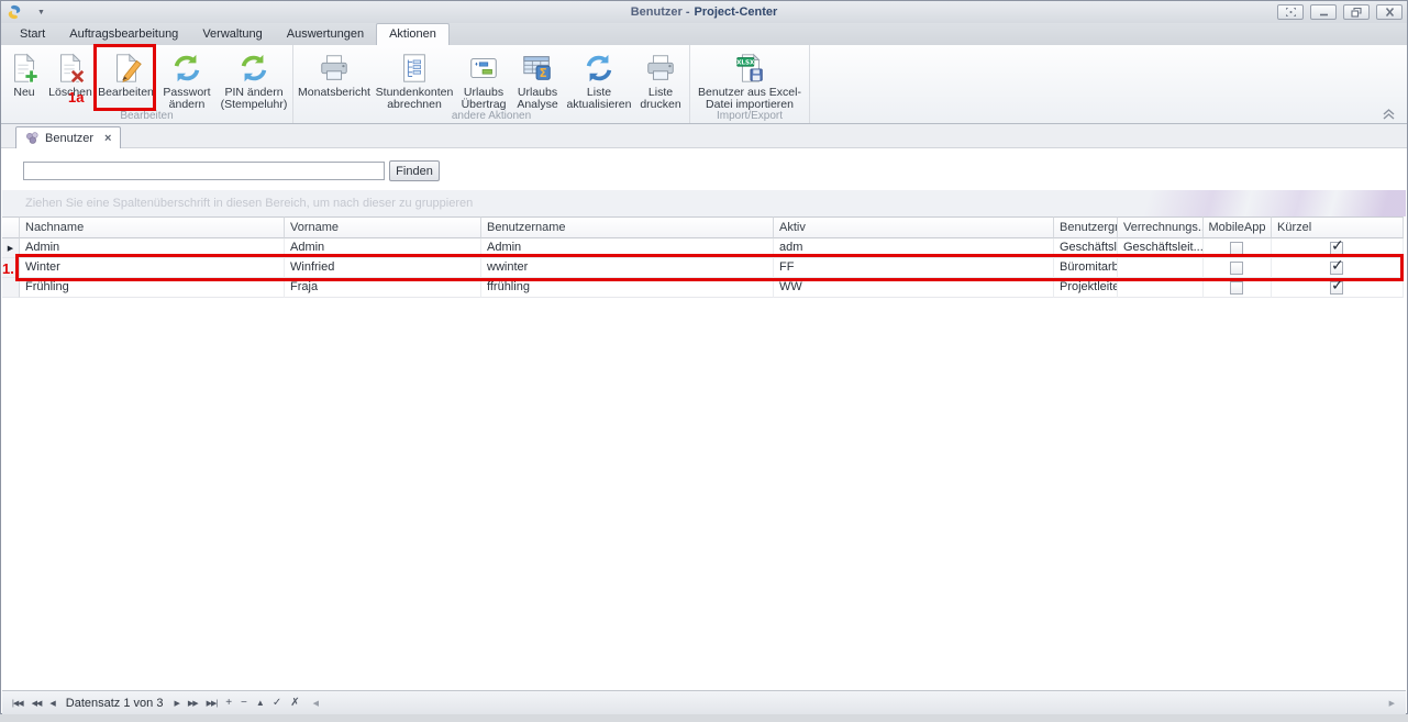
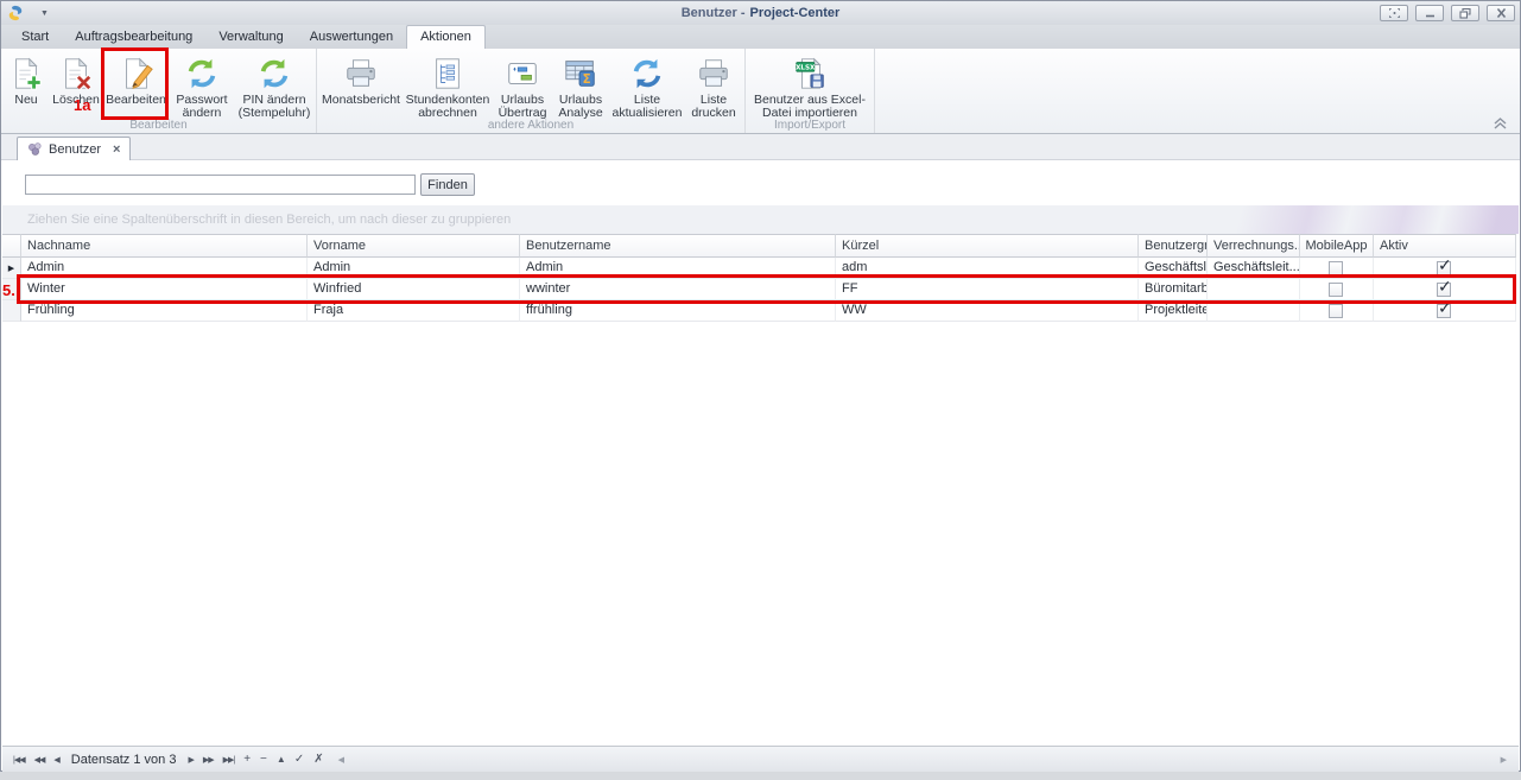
  Benutzer - Project-Center
  Start
  Auftragsbearbeitung
  Verwaltung
  Auswertungen
  Aktionen
  Neu
  Löschen
  Bearbeiten
  Passwort ändern
  PIN ändern (Stempeluhr)
  Bearbeiten
  Monatsbericht
  Stundenkonten abrechnen
  Urlaubs Übertrag
  Σ
  Urlaubs Analyse
  Liste aktualisieren
  Liste drucken
  andere Aktionen
  Benutzer aus Excel-Datei importieren
  Import/Export
  1a
  Benutzer
  ×
  Finden
  Ziehen Sie eine Spaltenüberschrift in diesen Bereich, um nach dieser zu gruppieren
  Nachname
  Vorname
  Benutzername
- Aktiv
+ Kürzel
  Verrechnungs.
  MobileApp
- Kürzel
+ Aktiv
  Admin
  Admin
  Admin
  adm
  Geschäftsleit...
  ✓
  Winter
  Winfried
  wwinter
  FF
  ✓
  Frühling
  Fraja
  ffrühling
  WW
  Projektleite
  ✓
- 1.
+ 5.
  Datensatz 1 von 3
  +
  −
  ▲
  ✓
  ✗
